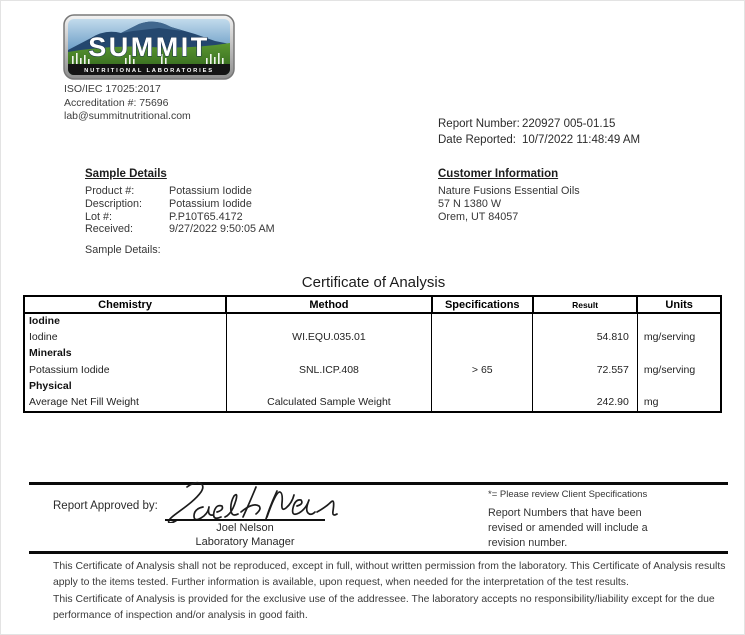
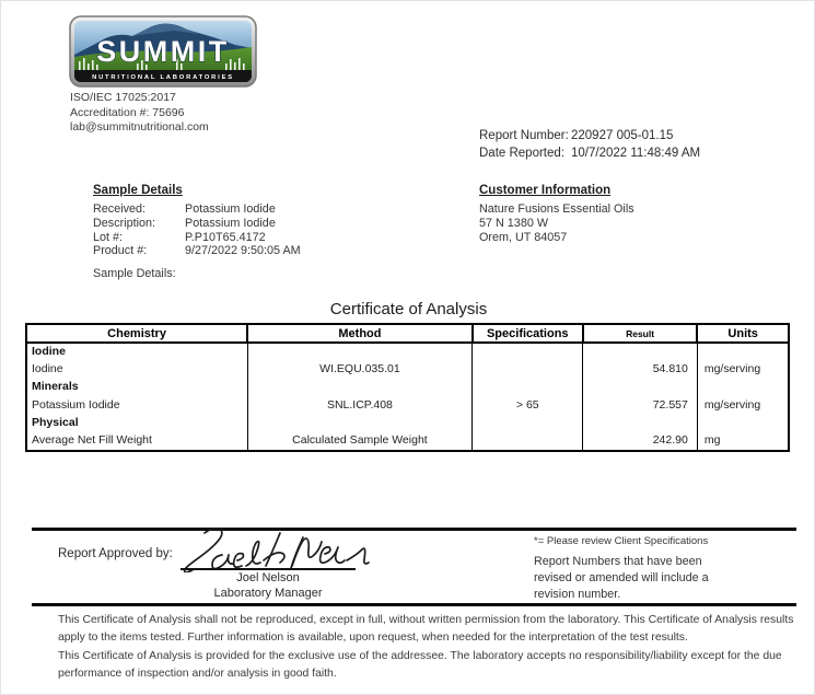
  SUMMIT
  ISO/IEC 17025:2017
  Accreditation #: 75696
  lab@summitnutritional.com
  Report Number:
  220927 005-01.15
  Date Reported:
  10/7/2022 11:48:49 AM
  Sample Details
- Product #:
+ Received:
  Potassium Iodide
  Description:
  Potassium Iodide
  Lot #:
  P.P10T65.4172
- Received:
+ Product #:
  9/27/2022 9:50:05 AM
  Sample Details:
  Customer Information
  Nature Fusions Essential Oils
  57 N 1380 W
  Orem, UT 84057
  Certificate of Analysis
  Chemistry	Method	Specifications	Result	Units
  Iodine
  Iodine	WI.EQU.035.01		54.810	mg/serving
  Minerals
  Potassium Iodide	SNL.ICP.408	> 65	72.557	mg/serving
  Physical
  Average Net Fill Weight	Calculated Sample Weight		242.90	mg
  Report Approved by:
  Joel Nelson
  Laboratory Manager
  *= Please review Client Specifications
  Report Numbers that have been revised or amended will include a revision number.
  This Certificate of Analysis shall not be reproduced, except in full, without written permission from the laboratory. This Certificate of Analysis results apply to the items tested. Further information is available, upon request, when needed for the interpretation of the test results.
  This Certificate of Analysis is provided for the exclusive use of the addressee. The laboratory accepts no responsibility/liability except for the due performance of inspection and/or analysis in good faith.
